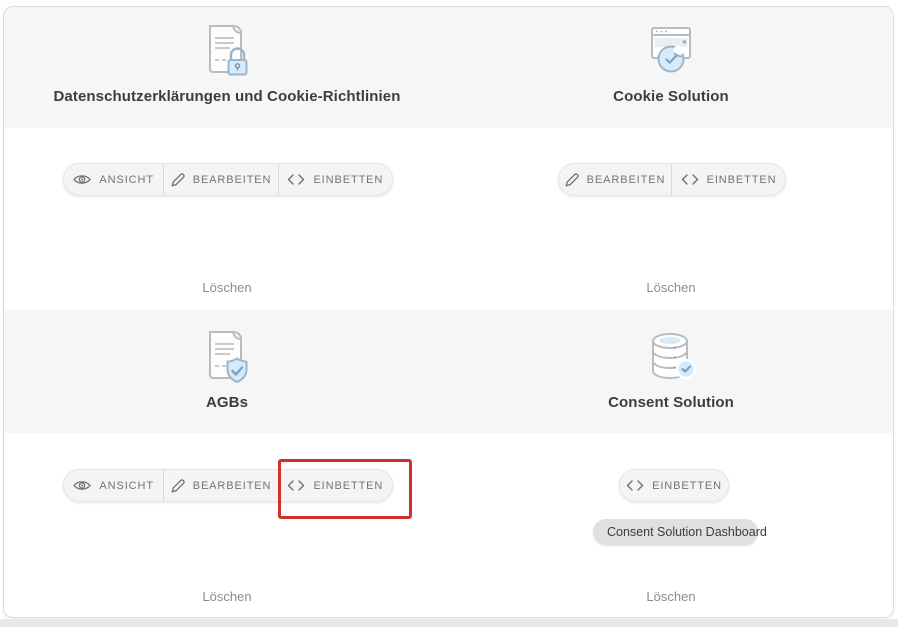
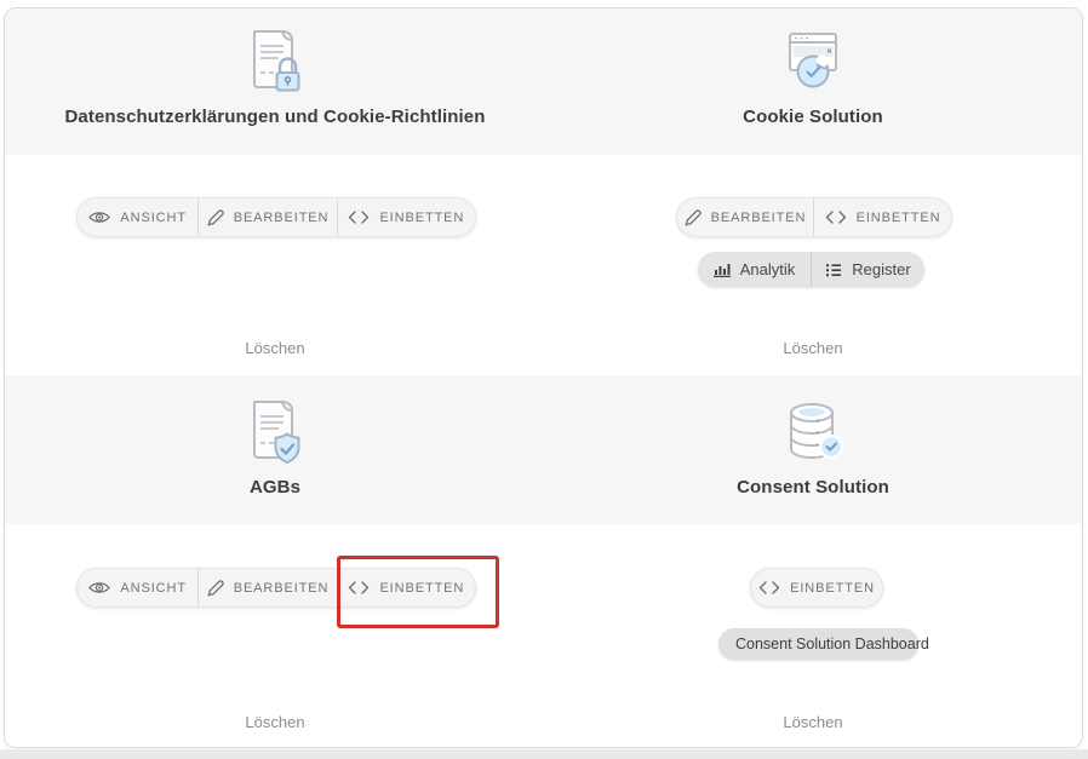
  Datenschutzerklärungen und Cookie-Richtlinien
  Cookie Solution
  ANSICHT
  BEARBEITEN
  EINBETTEN
  BEARBEITEN
  EINBETTEN
+ Analytik
+ Register
  Löschen
  Löschen
  AGBs
  Consent Solution
  ANSICHT
  BEARBEITEN
  EINBETTEN
  EINBETTEN
  Consent Solution Dashboard
  Löschen
  Löschen
